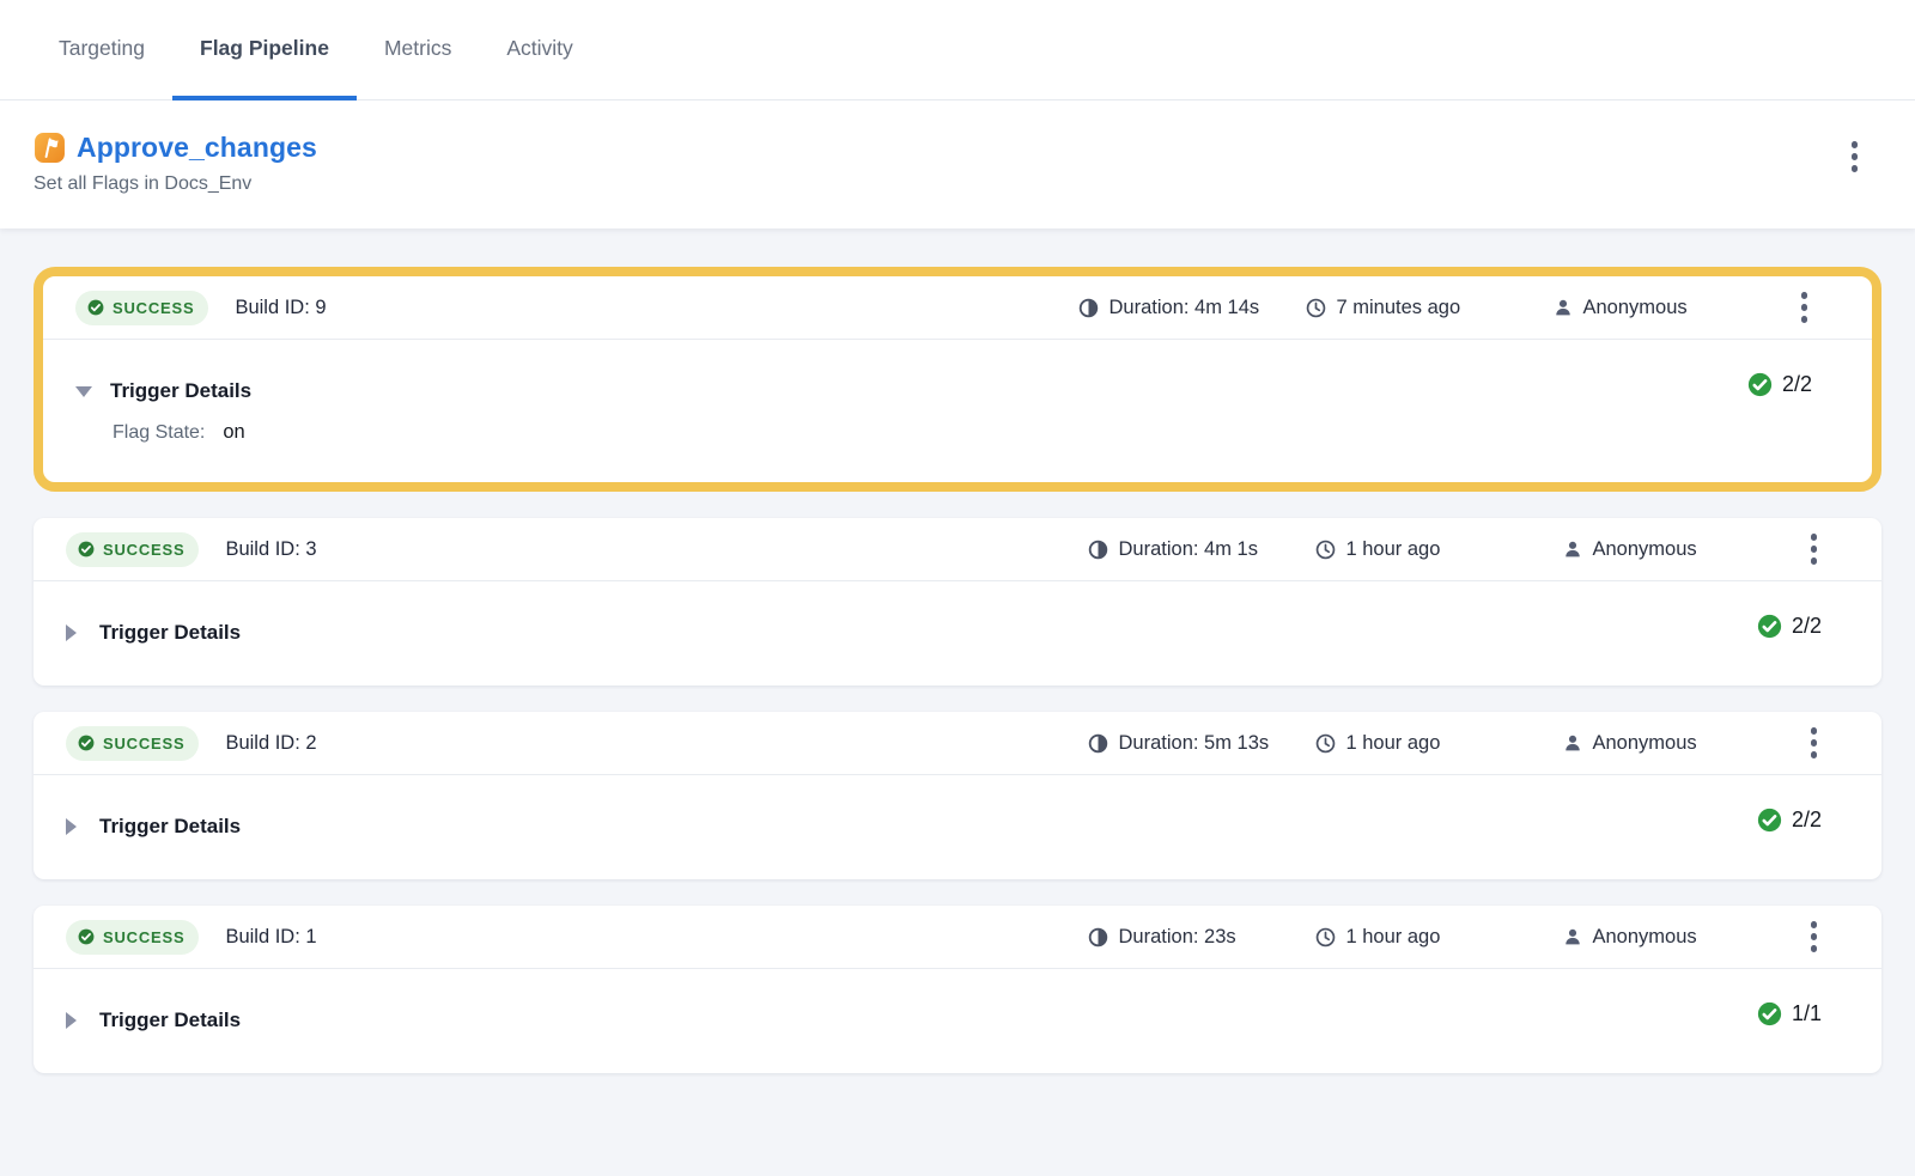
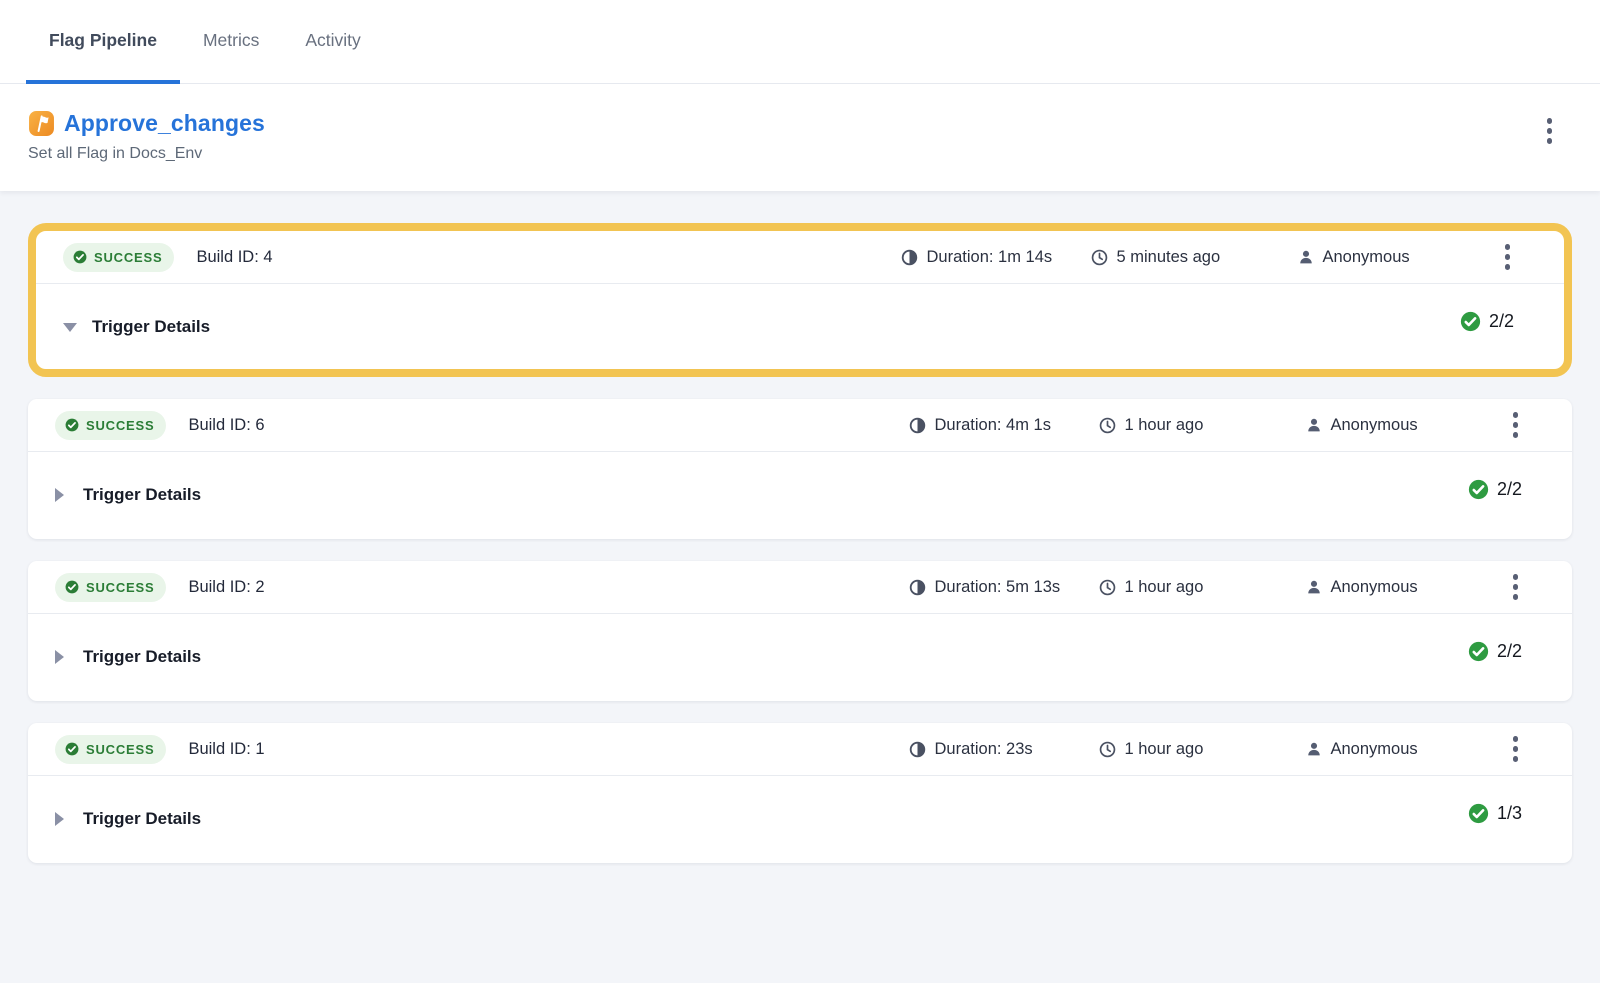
- Targeting
  Flag Pipeline
  Metrics
  Activity
  Approve_changes
- Set all Flags in Docs_Env
+ Set all Flag in Docs_Env
  SUCCESS
- Build ID: 9
+ Build ID: 4
- Duration: 4m 14s
+ Duration: 1m 14s
- 7 minutes ago
+ 5 minutes ago
  Anonymous
  Trigger Details
- Flag State:
- on
  2/2
  SUCCESS
- Build ID: 3
+ Build ID: 6
  Duration: 4m 1s
  1 hour ago
  Anonymous
  Trigger Details
  2/2
  SUCCESS
  Build ID: 2
  Duration: 5m 13s
  1 hour ago
  Anonymous
  Trigger Details
  2/2
  SUCCESS
  Build ID: 1
  Duration: 23s
  1 hour ago
  Anonymous
  Trigger Details
- 1/1
+ 1/3
